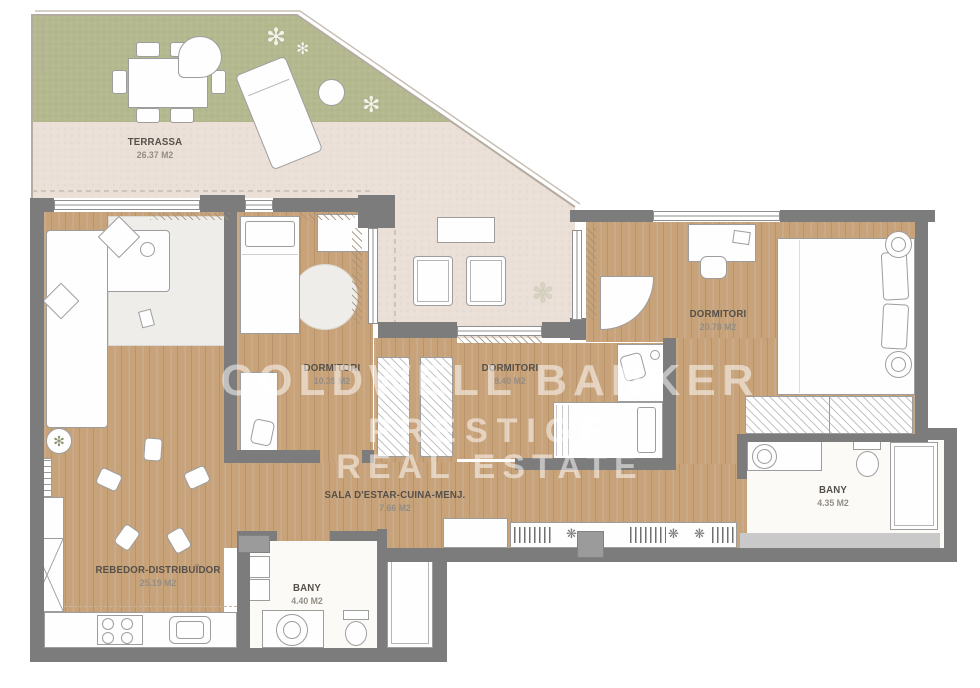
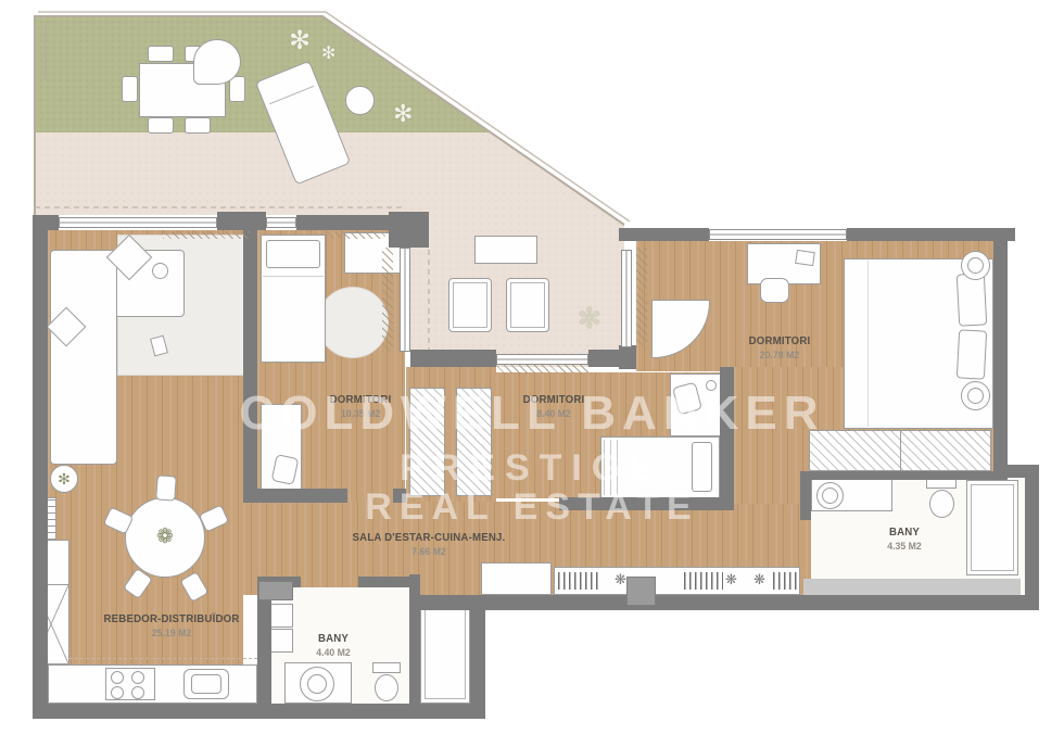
  ✻
  ✻
  ✻
  ✻
  ✻
+ ❁
  ❋
  ❋
  ❋
- TERRASSA
- 26.37 M2
  DORMITORI
  10.35 M2
  DORMITORI
  8.40 M2
  DORMITORI
  20.78 M2
  SALA D'ESTAR-CUINA-MENJ.
  7.66 M2
  REBEDOR-DISTRIBUÏDOR
  25.19 M2
  BANY
  4.40 M2
  BANY
  4.35 M2
  COLDWELL BANKER
  PRESTIGE
  REAL ESTATE
